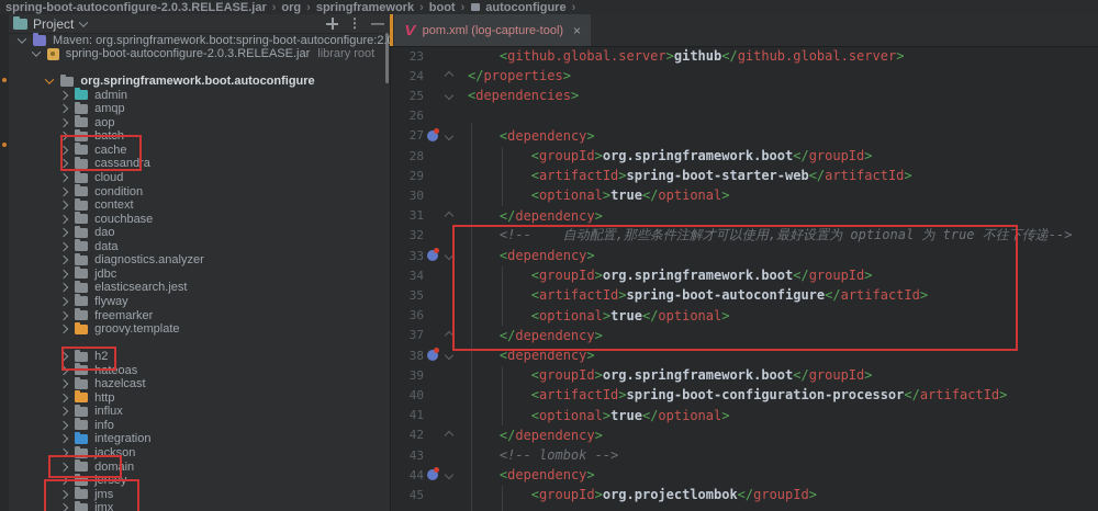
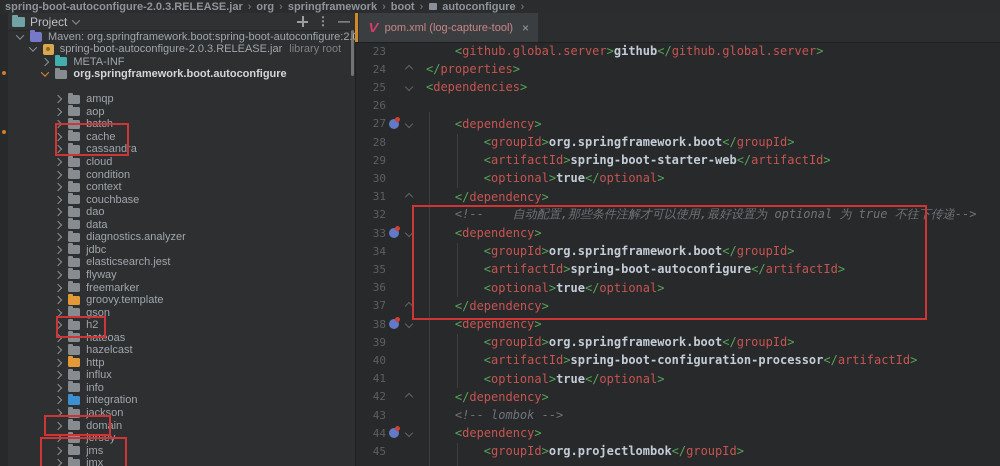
  spring-boot-autoconfigure-2.0.3.RELEASE.jar
  ›
  org
  ›
  springframework
  ›
  boot
  ›
  autoconfigure
  ›
  Project
  ⋮
  —
  Maven: org.springframework.boot:spring-boot-autoconfigure:2.
  spring-boot-autoconfigure-2.0.3.RELEASE.jar
  library root
+ META-INF
  org.springframework.boot.autoconfigure
- admin
  amqp
  aop
  batch
  cache
  cassandra
  cloud
  condition
  context
  couchbase
  dao
  data
  diagnostics.analyzer
  jdbc
  elasticsearch.jest
  flyway
  freemarker
  groovy.template
+ gson
  h2
  hateoas
  hazelcast
  http
  influx
  info
  integration
  jackson
  domain
  jersey
  jms
  jmx
  V
  pom.xml (log-capture-tool)
  ×
  23
  <github.global.server>github</github.global.server>
  24
  </properties>
  25
  <dependencies>
  26
  27
  <dependency>
  28
  <groupId>org.springframework.boot</groupId>
  29
  <artifactId>spring-boot-starter-web</artifactId>
  30
  <optional>true</optional>
  31
  </dependency>
  32
  <!-- 自动配置,那些条件注解才可以使用,最好设置为 optional 为 true 不往下传递-->
  33
  <dependency>
  34
  <groupId>org.springframework.boot</groupId>
  35
  <artifactId>spring-boot-autoconfigure</artifactId>
  36
  <optional>true</optional>
  37
  </dependency>
  38
  <dependency>
  39
  <groupId>org.springframework.boot</groupId>
  40
  <artifactId>spring-boot-configuration-processor</artifactId>
  41
  <optional>true</optional>
  42
  </dependency>
  43
  <!-- lombok -->
  44
  <dependency>
  45
  <groupId>org.projectlombok</groupId>
